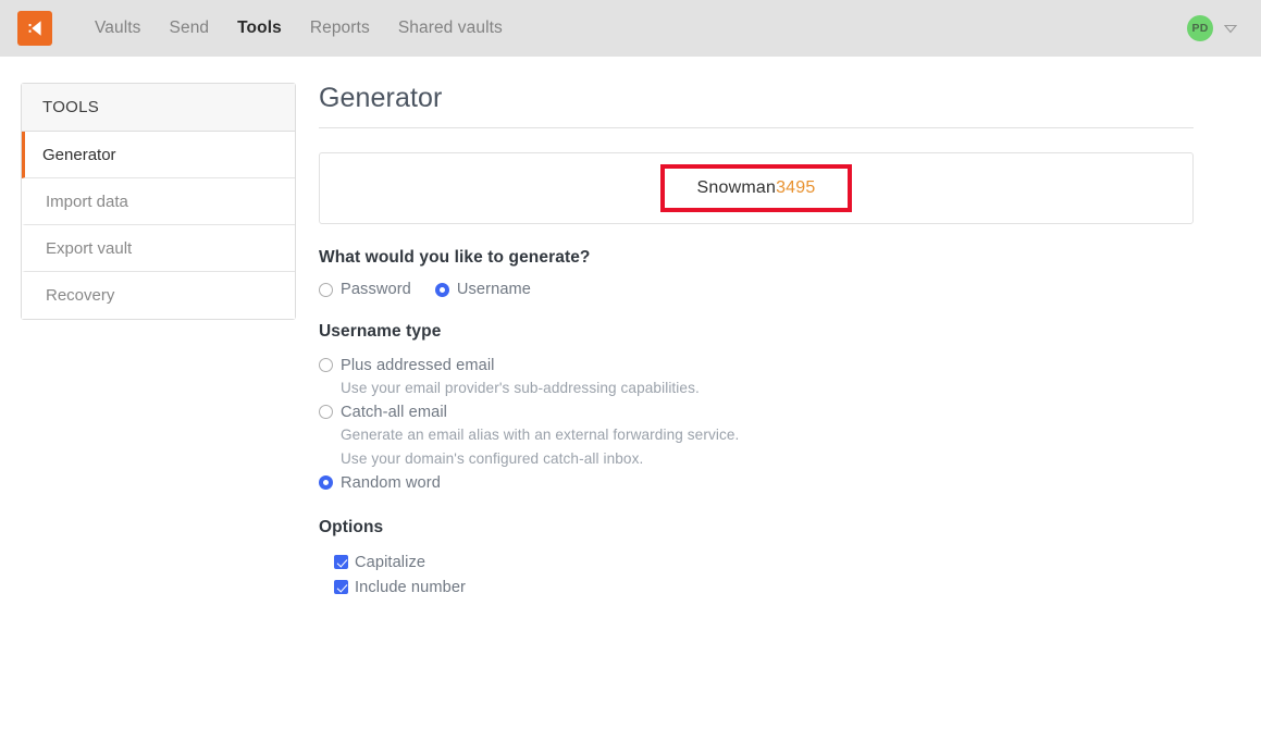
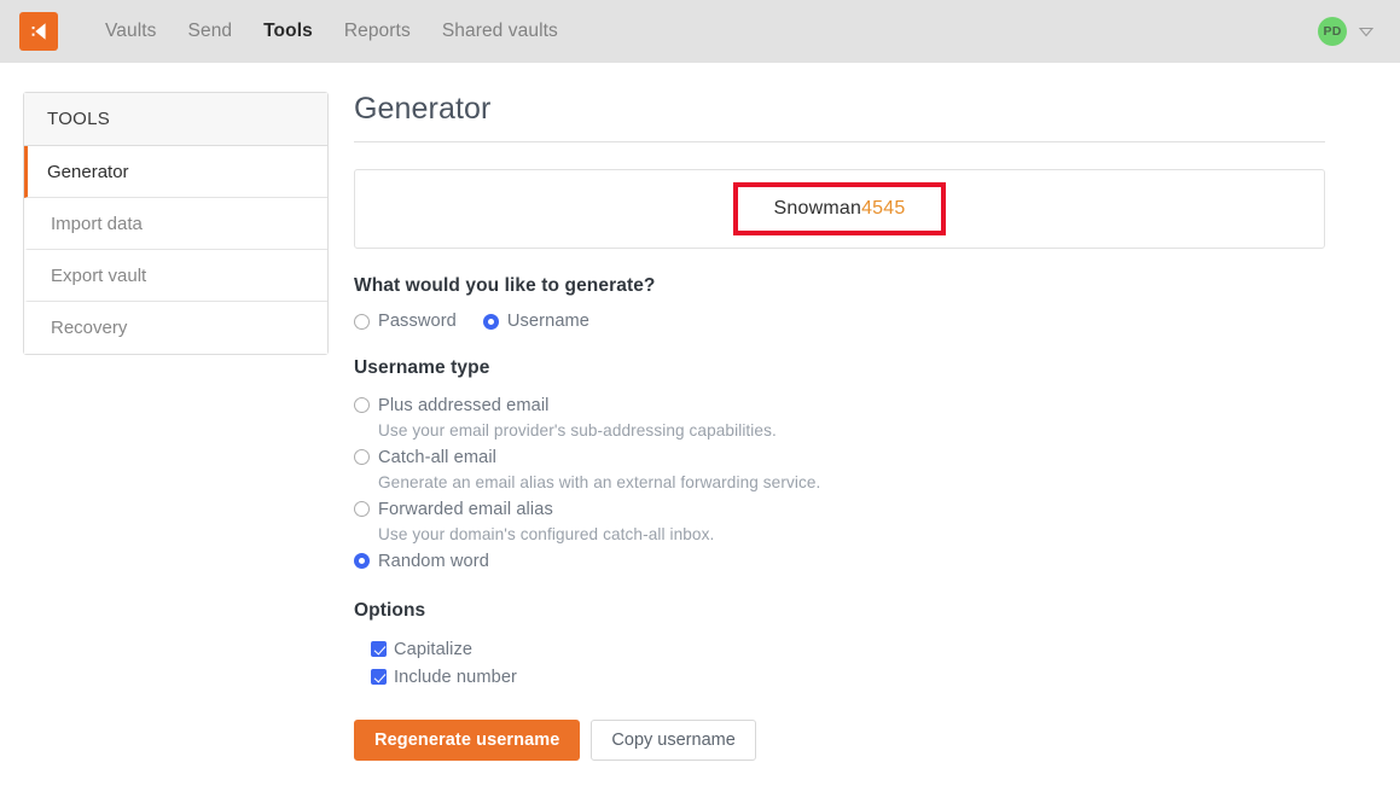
  Vaults
  Send
  Tools
  Reports
  Shared vaults
  PD
  TOOLS
  Generator
  Import data
  Export vault
  Recovery
  Generator
- Snowman3495
+ Snowman4545
  What would you like to generate?
  Password
  Username
  Username type
  Plus addressed email
  Use your email provider's sub-addressing capabilities.
  Catch-all email
  Generate an email alias with an external forwarding service.
+ Forwarded email alias
  Use your domain's configured catch-all inbox.
  Random word
  Options
  Capitalize
  Include number
+ Regenerate username
+ Copy username
